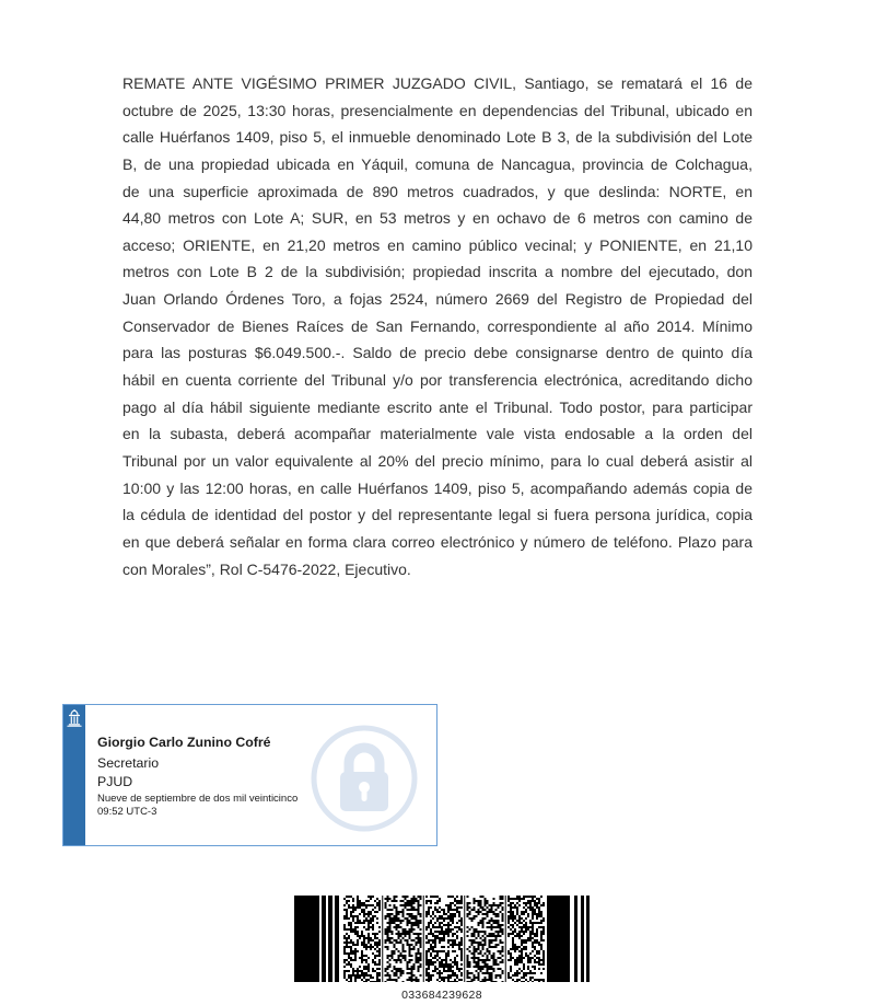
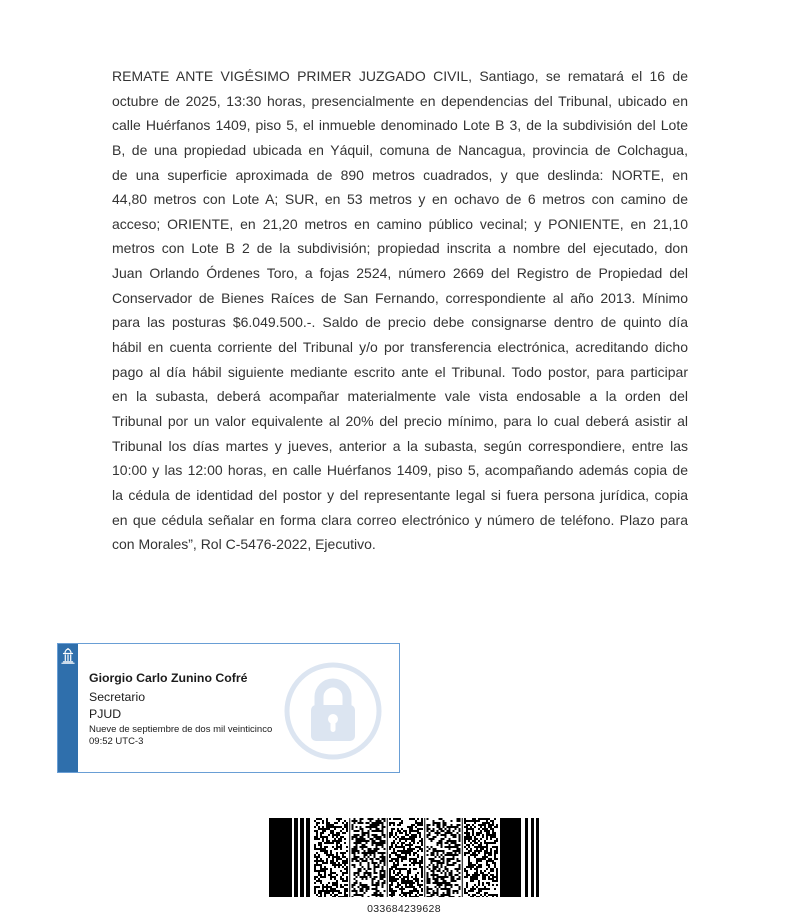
  REMATE ANTE VIGÉSIMO PRIMER JUZGADO CIVIL, Santiago, se rematará el 16 de
  octubre de 2025, 13:30 horas, presencialmente en dependencias del Tribunal, ubicado en
  calle Huérfanos 1409, piso 5, el inmueble denominado Lote B 3, de la subdivisión del Lote
  B, de una propiedad ubicada en Yáquil, comuna de Nancagua, provincia de Colchagua,
  de una superficie aproximada de 890 metros cuadrados, y que deslinda: NORTE, en
  44,80 metros con Lote A; SUR, en 53 metros y en ochavo de 6 metros con camino de
  acceso; ORIENTE, en 21,20 metros en camino público vecinal; y PONIENTE, en 21,10
  metros con Lote B 2 de la subdivisión; propiedad inscrita a nombre del ejecutado, don
  Juan Orlando Órdenes Toro, a fojas 2524, número 2669 del Registro de Propiedad del
- Conservador de Bienes Raíces de San Fernando, correspondiente al año 2014. Mínimo
+ Conservador de Bienes Raíces de San Fernando, correspondiente al año 2013. Mínimo
  para las posturas $6.049.500.-. Saldo de precio debe consignarse dentro de quinto día
  hábil en cuenta corriente del Tribunal y/o por transferencia electrónica, acreditando dicho
  pago al día hábil siguiente mediante escrito ante el Tribunal. Todo postor, para participar
  en la subasta, deberá acompañar materialmente vale vista endosable a la orden del
  Tribunal por un valor equivalente al 20% del precio mínimo, para lo cual deberá asistir al
+ Tribunal los días martes y jueves, anterior a la subasta, según correspondiere, entre las
  10:00 y las 12:00 horas, en calle Huérfanos 1409, piso 5, acompañando además copia de
  la cédula de identidad del postor y del representante legal si fuera persona jurídica, copia
- en que deberá señalar en forma clara correo electrónico y número de teléfono. Plazo para
+ en que cédula señalar en forma clara correo electrónico y número de teléfono. Plazo para
  con Morales”, Rol C-5476-2022, Ejecutivo.
  Giorgio Carlo Zunino Cofré
  Secretario
  PJUD
  Nueve de septiembre de dos mil veinticinco
  09:52 UTC-3
  033684239628
